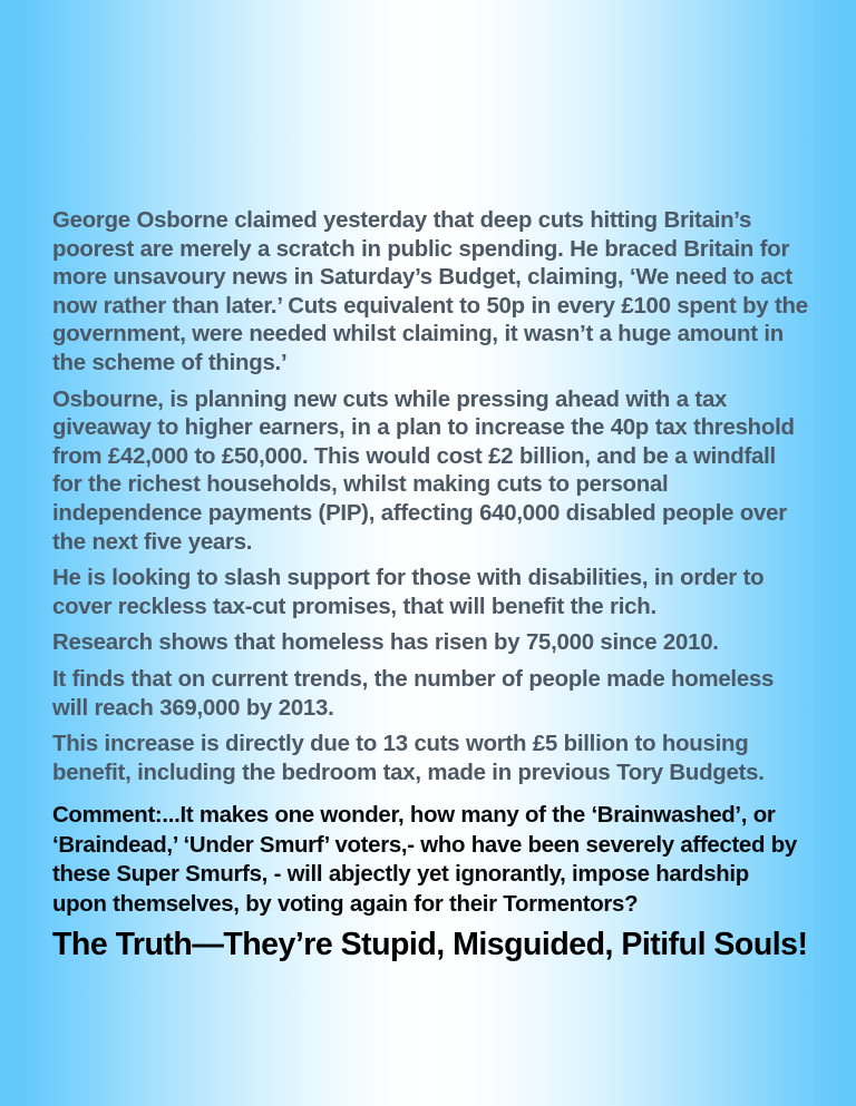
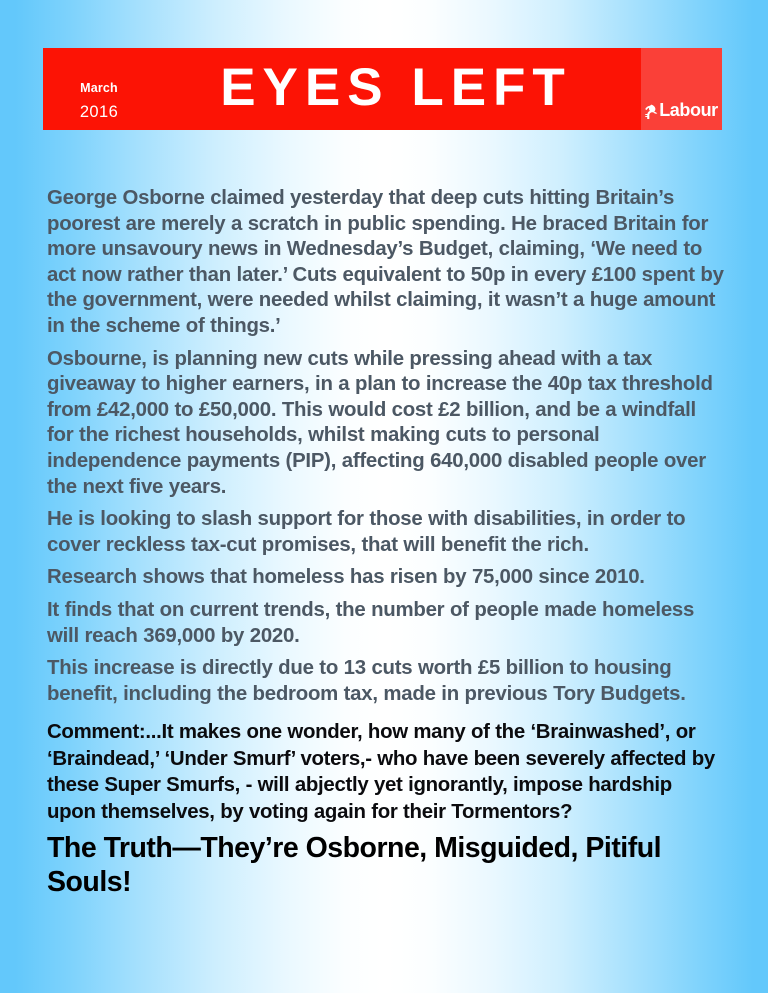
+ March
+ 2016
+ EYES LEFT
+ Labour
- George Osborne claimed yesterday that deep cuts hitting Britain’s poorest are merely a scratch in public spending. He braced Britain for more unsavoury news in Saturday’s Budget, claiming, ‘We need to act now rather than later.’ Cuts equivalent to 50p in every £100 spent by the government, were needed whilst claiming, it wasn’t a huge amount in the scheme of things.’
+ George Osborne claimed yesterday that deep cuts hitting Britain’s poorest are merely a scratch in public spending. He braced Britain for more unsavoury news in Wednesday’s Budget, claiming, ‘We need to act now rather than later.’ Cuts equivalent to 50p in every £100 spent by the government, were needed whilst claiming, it wasn’t a huge amount in the scheme of things.’
  Osbourne, is planning new cuts while pressing ahead with a tax giveaway to higher earners, in a plan to increase the 40p tax threshold from £42,000 to £50,000. This would cost £2 billion, and be a windfall for the richest households, whilst making cuts to personal independence payments (PIP), affecting 640,000 disabled people over the next five years.
  He is looking to slash support for those with disabilities, in order to cover reckless tax-cut promises, that will benefit the rich.
  Research shows that homeless has risen by 75,000 since 2010.
- It finds that on current trends, the number of people made homeless will reach 369,000 by 2013.
+ It finds that on current trends, the number of people made homeless will reach 369,000 by 2020.
  This increase is directly due to 13 cuts worth £5 billion to housing benefit, including the bedroom tax, made in previous Tory Budgets.
  Comment:...It makes one wonder, how many of the ‘Brainwashed’, or ‘Braindead,’ ‘Under Smurf’ voters,- who have been severely affected by these Super Smurfs, - will abjectly yet ignorantly, impose hardship upon themselves, by voting again for their Tormentors?
- The Truth—They’re Stupid, Misguided, Pitiful Souls!
+ The Truth—They’re Osborne, Misguided, Pitiful Souls!
